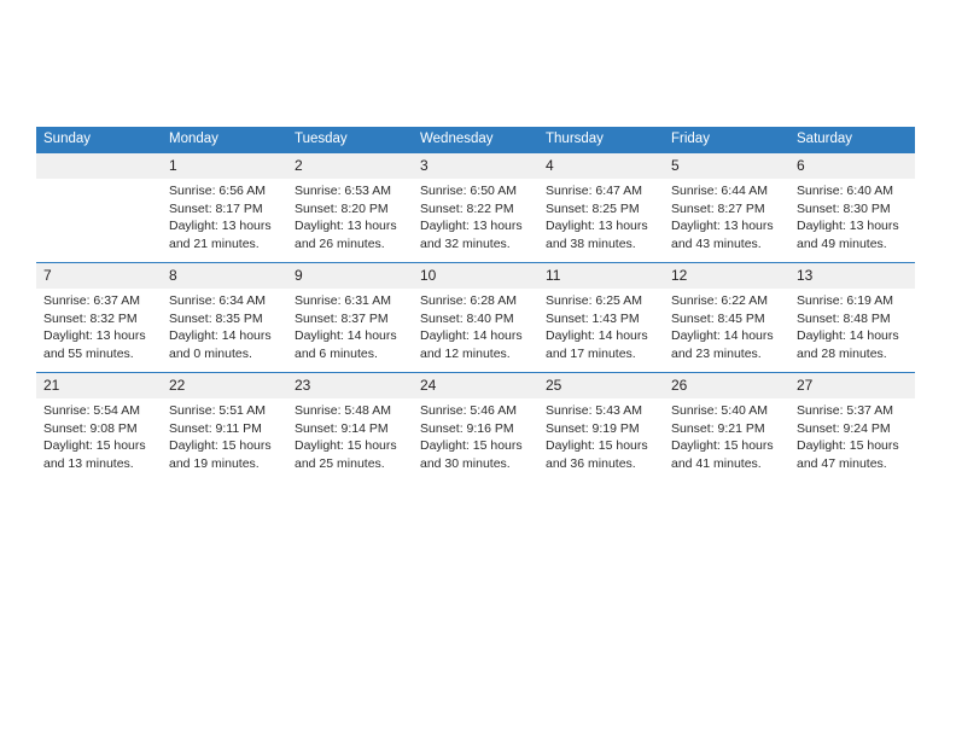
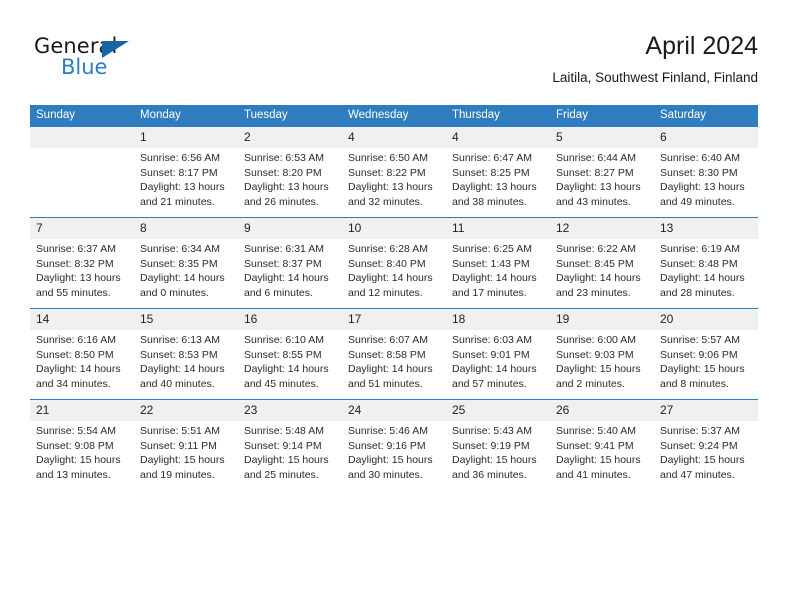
+ General
+ Blue
+ April 2024
+ Laitila, Southwest Finland, Finland
  Sunday	Monday	Tuesday	Wednesday	Thursday	Friday	Saturday
- 	1 Sunrise: 6:56 AM Sunset: 8:17 PM Daylight: 13 hours and 21 minutes.	2 Sunrise: 6:53 AM Sunset: 8:20 PM Daylight: 13 hours and 26 minutes.	3 Sunrise: 6:50 AM Sunset: 8:22 PM Daylight: 13 hours and 32 minutes.	4 Sunrise: 6:47 AM Sunset: 8:25 PM Daylight: 13 hours and 38 minutes.	5 Sunrise: 6:44 AM Sunset: 8:27 PM Daylight: 13 hours and 43 minutes.	6 Sunrise: 6:40 AM Sunset: 8:30 PM Daylight: 13 hours and 49 minutes.
+ 	1 Sunrise: 6:56 AM Sunset: 8:17 PM Daylight: 13 hours and 21 minutes.	2 Sunrise: 6:53 AM Sunset: 8:20 PM Daylight: 13 hours and 26 minutes.	4 Sunrise: 6:50 AM Sunset: 8:22 PM Daylight: 13 hours and 32 minutes.	4 Sunrise: 6:47 AM Sunset: 8:25 PM Daylight: 13 hours and 38 minutes.	5 Sunrise: 6:44 AM Sunset: 8:27 PM Daylight: 13 hours and 43 minutes.	6 Sunrise: 6:40 AM Sunset: 8:30 PM Daylight: 13 hours and 49 minutes.
  7 Sunrise: 6:37 AM Sunset: 8:32 PM Daylight: 13 hours and 55 minutes.	8 Sunrise: 6:34 AM Sunset: 8:35 PM Daylight: 14 hours and 0 minutes.	9 Sunrise: 6:31 AM Sunset: 8:37 PM Daylight: 14 hours and 6 minutes.	10 Sunrise: 6:28 AM Sunset: 8:40 PM Daylight: 14 hours and 12 minutes.	11 Sunrise: 6:25 AM Sunset: 1:43 PM Daylight: 14 hours and 17 minutes.	12 Sunrise: 6:22 AM Sunset: 8:45 PM Daylight: 14 hours and 23 minutes.	13 Sunrise: 6:19 AM Sunset: 8:48 PM Daylight: 14 hours and 28 minutes.
+ 14 Sunrise: 6:16 AM Sunset: 8:50 PM Daylight: 14 hours and 34 minutes.	15 Sunrise: 6:13 AM Sunset: 8:53 PM Daylight: 14 hours and 40 minutes.	16 Sunrise: 6:10 AM Sunset: 8:55 PM Daylight: 14 hours and 45 minutes.	17 Sunrise: 6:07 AM Sunset: 8:58 PM Daylight: 14 hours and 51 minutes.	18 Sunrise: 6:03 AM Sunset: 9:01 PM Daylight: 14 hours and 57 minutes.	19 Sunrise: 6:00 AM Sunset: 9:03 PM Daylight: 15 hours and 2 minutes.	20 Sunrise: 5:57 AM Sunset: 9:06 PM Daylight: 15 hours and 8 minutes.
- 21 Sunrise: 5:54 AM Sunset: 9:08 PM Daylight: 15 hours and 13 minutes.	22 Sunrise: 5:51 AM Sunset: 9:11 PM Daylight: 15 hours and 19 minutes.	23 Sunrise: 5:48 AM Sunset: 9:14 PM Daylight: 15 hours and 25 minutes.	24 Sunrise: 5:46 AM Sunset: 9:16 PM Daylight: 15 hours and 30 minutes.	25 Sunrise: 5:43 AM Sunset: 9:19 PM Daylight: 15 hours and 36 minutes.	26 Sunrise: 5:40 AM Sunset: 9:21 PM Daylight: 15 hours and 41 minutes.	27 Sunrise: 5:37 AM Sunset: 9:24 PM Daylight: 15 hours and 47 minutes.
+ 21 Sunrise: 5:54 AM Sunset: 9:08 PM Daylight: 15 hours and 13 minutes.	22 Sunrise: 5:51 AM Sunset: 9:11 PM Daylight: 15 hours and 19 minutes.	23 Sunrise: 5:48 AM Sunset: 9:14 PM Daylight: 15 hours and 25 minutes.	24 Sunrise: 5:46 AM Sunset: 9:16 PM Daylight: 15 hours and 30 minutes.	25 Sunrise: 5:43 AM Sunset: 9:19 PM Daylight: 15 hours and 36 minutes.	26 Sunrise: 5:40 AM Sunset: 9:41 PM Daylight: 15 hours and 41 minutes.	27 Sunrise: 5:37 AM Sunset: 9:24 PM Daylight: 15 hours and 47 minutes.
